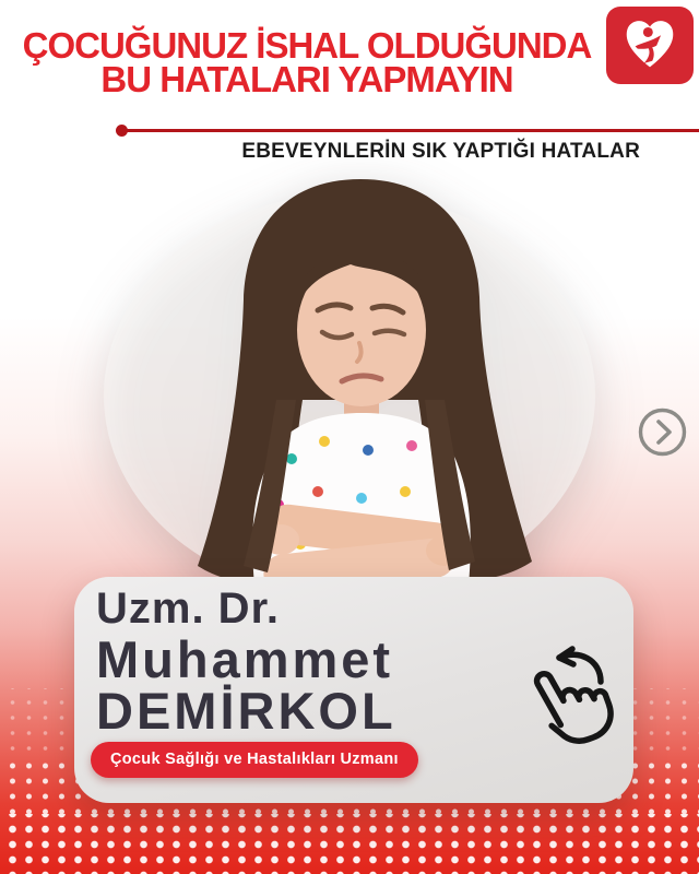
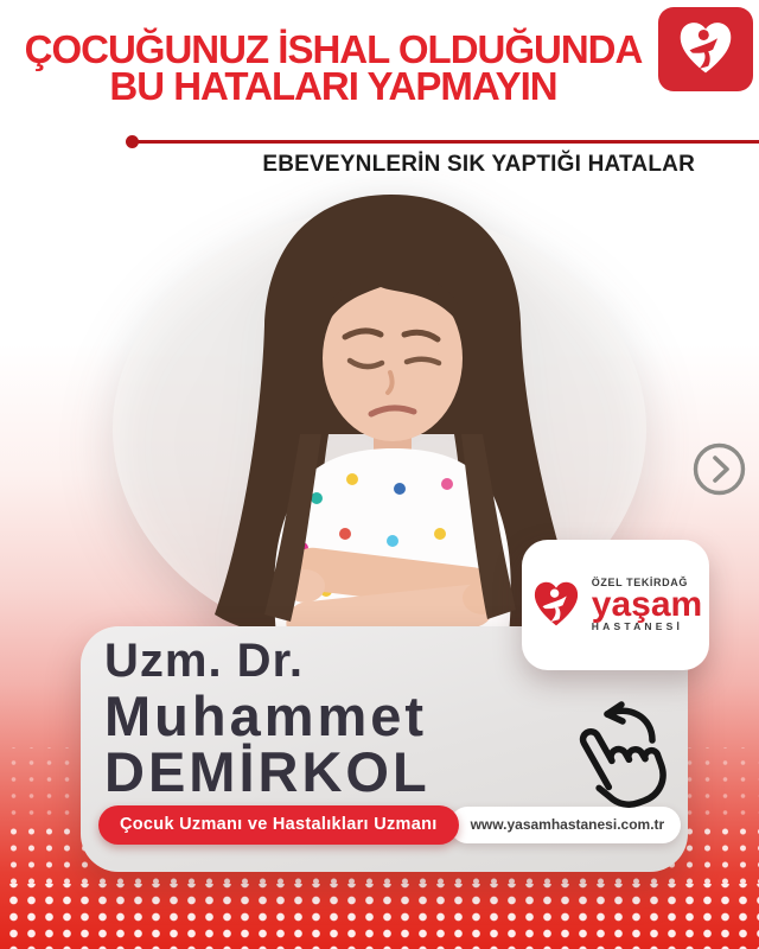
  ÇOCUĞUNUZ İSHAL OLDUĞUNDA
  BU HATALARI YAPMAYIN
  EBEVEYNLERİN SIK YAPTIĞI HATALAR
  Uzm. Dr.
  Muhammet
  DEMİRKOL
- Çocuk Sağlığı ve Hastalıkları Uzmanı
+ Çocuk Uzmanı ve Hastalıkları Uzmanı
+ www.yasamhastanesi.com.tr
+ ÖZEL TEKİRDAĞ
+ yaşam
+ HASTANESİ
